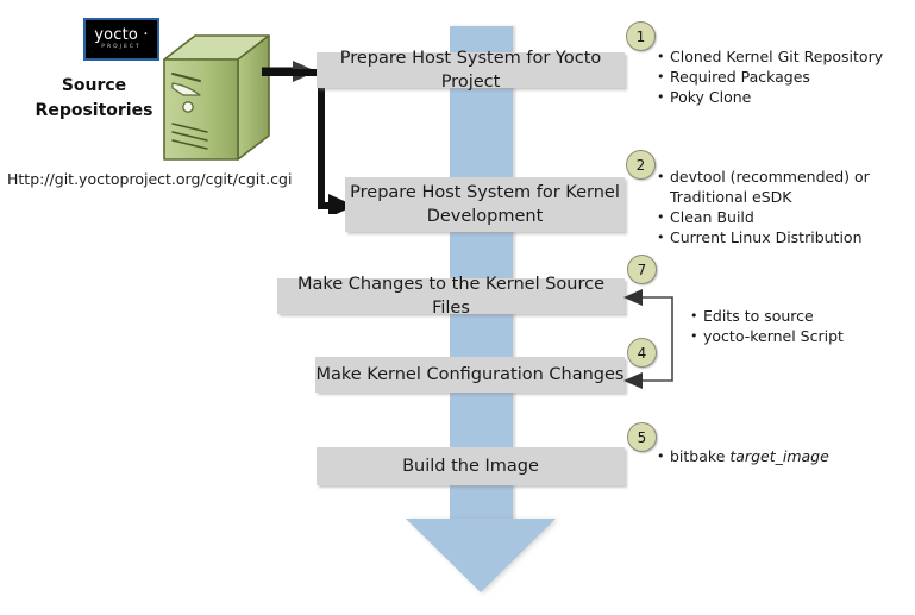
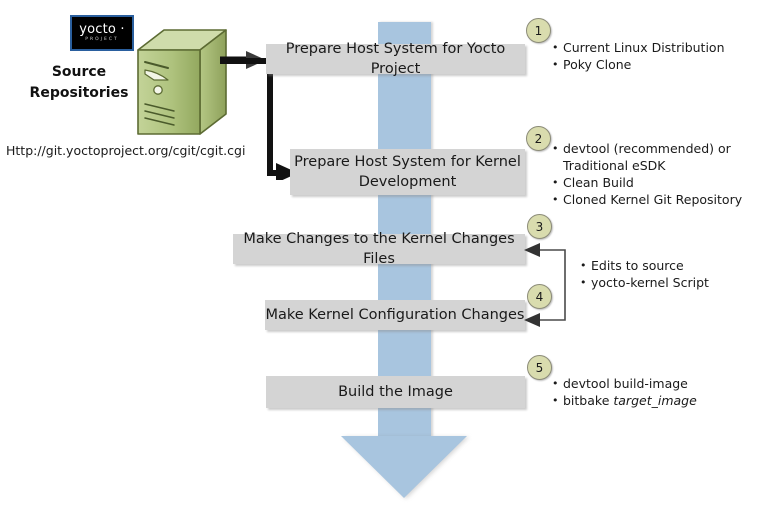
  yocto ·
  Source
  Repositories
  Http://git.yoctoproject.org/cgit/cgit.cgi
  Prepare Host System for Yocto Project
  Prepare Host System for Kernel Development
- Make Changes to the Kernel Source Files
+ Make Changes to the Kernel Changes Files
  Make Kernel Configuration Changes
  Build the Image
  1
  2
- 7
+ 3
  4
  5
- Cloned Kernel Git Repository
+ Current Linux Distribution
- Required Packages
  Poky Clone
  devtool (recommended) or Traditional eSDK
  Clean Build
- Current Linux Distribution
+ Cloned Kernel Git Repository
  Edits to source
  yocto-kernel Script
+ devtool build-image
  bitbake target_image
